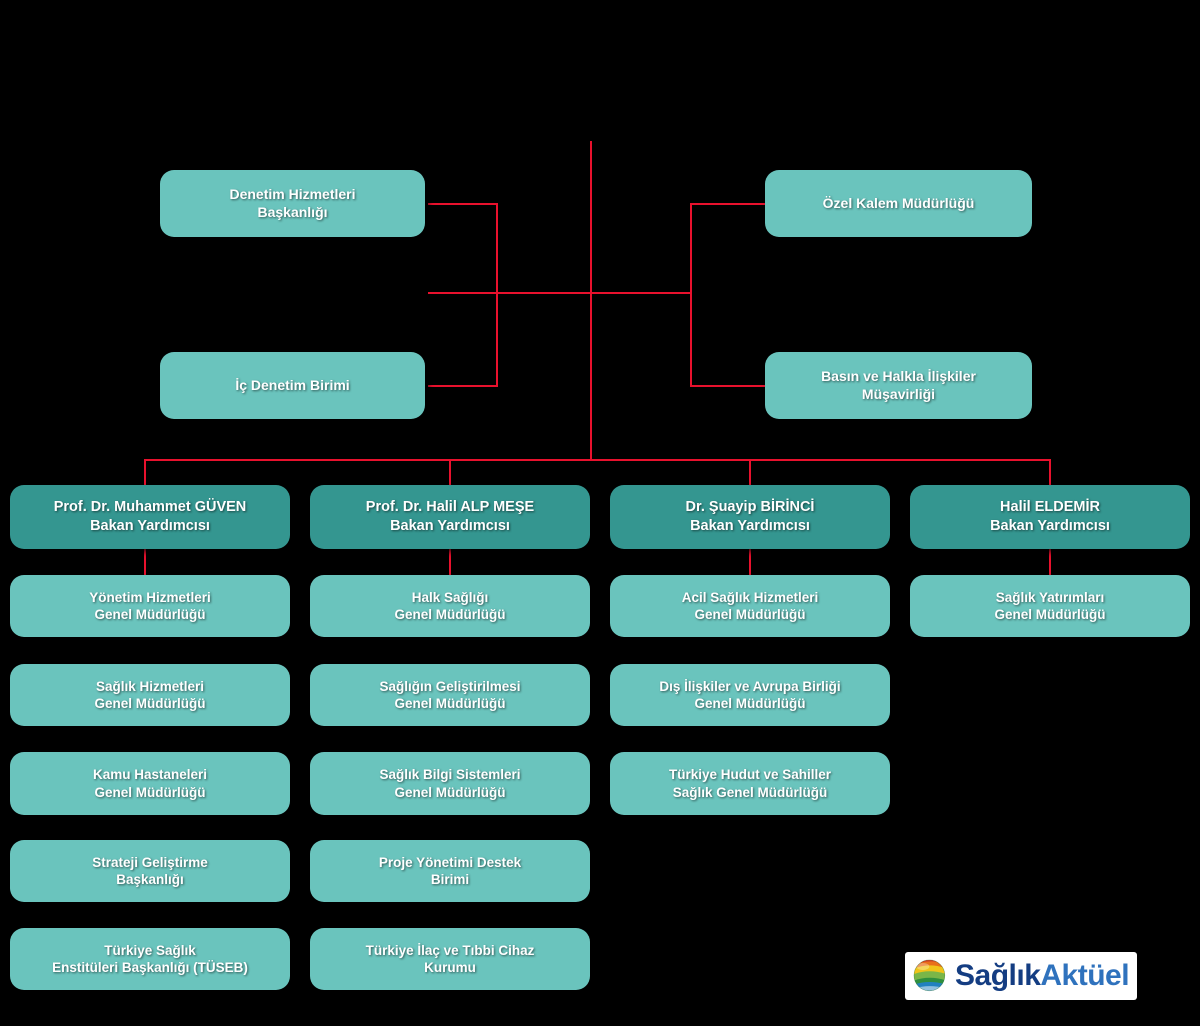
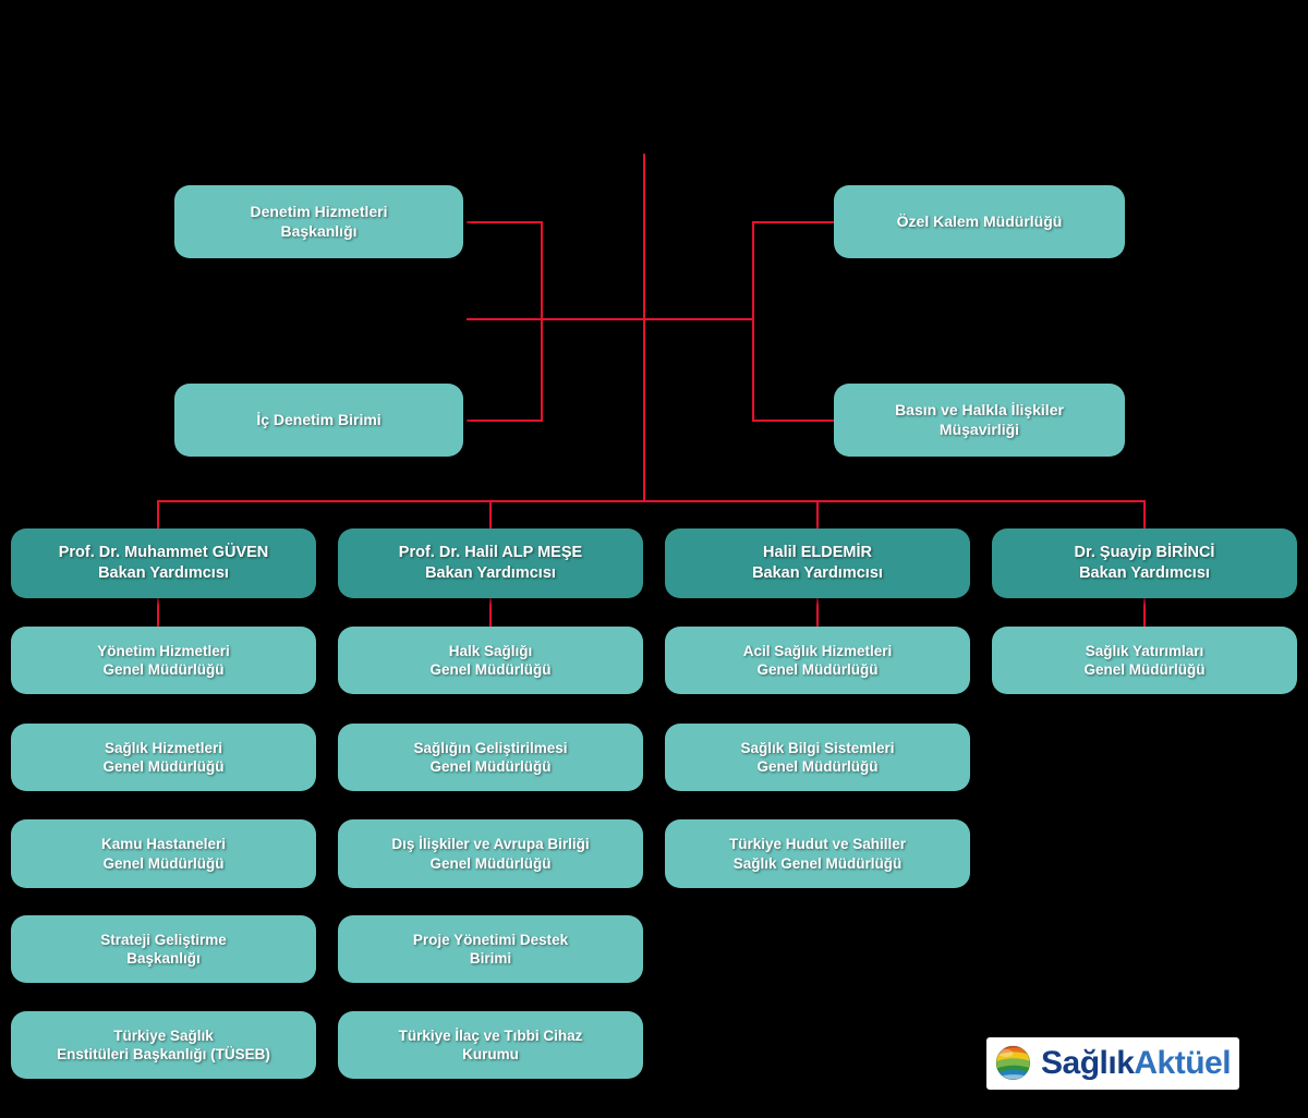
  Denetim Hizmetleri
  Başkanlığı
  İç Denetim Birimi
  Özel Kalem Müdürlüğü
  Basın ve Halkla İlişkiler
  Müşavirliği
  Prof. Dr. Muhammet GÜVEN
  Bakan Yardımcısı
  Yönetim Hizmetleri
  Genel Müdürlüğü
  Sağlık Hizmetleri
  Genel Müdürlüğü
  Kamu Hastaneleri
  Genel Müdürlüğü
  Strateji Geliştirme
  Başkanlığı
  Türkiye Sağlık
  Enstitüleri Başkanlığı (TÜSEB)
  Prof. Dr. Halil ALP MEŞE
  Bakan Yardımcısı
  Halk Sağlığı
  Genel Müdürlüğü
  Sağlığın Geliştirilmesi
  Genel Müdürlüğü
- Sağlık Bilgi Sistemleri
+ Dış İlişkiler ve Avrupa Birliği
  Genel Müdürlüğü
  Proje Yönetimi Destek
  Birimi
  Türkiye İlaç ve Tıbbi Cihaz
  Kurumu
- Dr. Şuayip BİRİNCİ
+ Halil ELDEMİR
  Bakan Yardımcısı
  Acil Sağlık Hizmetleri
  Genel Müdürlüğü
- Dış İlişkiler ve Avrupa Birliği
+ Sağlık Bilgi Sistemleri
  Genel Müdürlüğü
  Türkiye Hudut ve Sahiller
  Sağlık Genel Müdürlüğü
- Halil ELDEMİR
+ Dr. Şuayip BİRİNCİ
  Bakan Yardımcısı
  Sağlık Yatırımları
  Genel Müdürlüğü
  SağlıkAktüel
